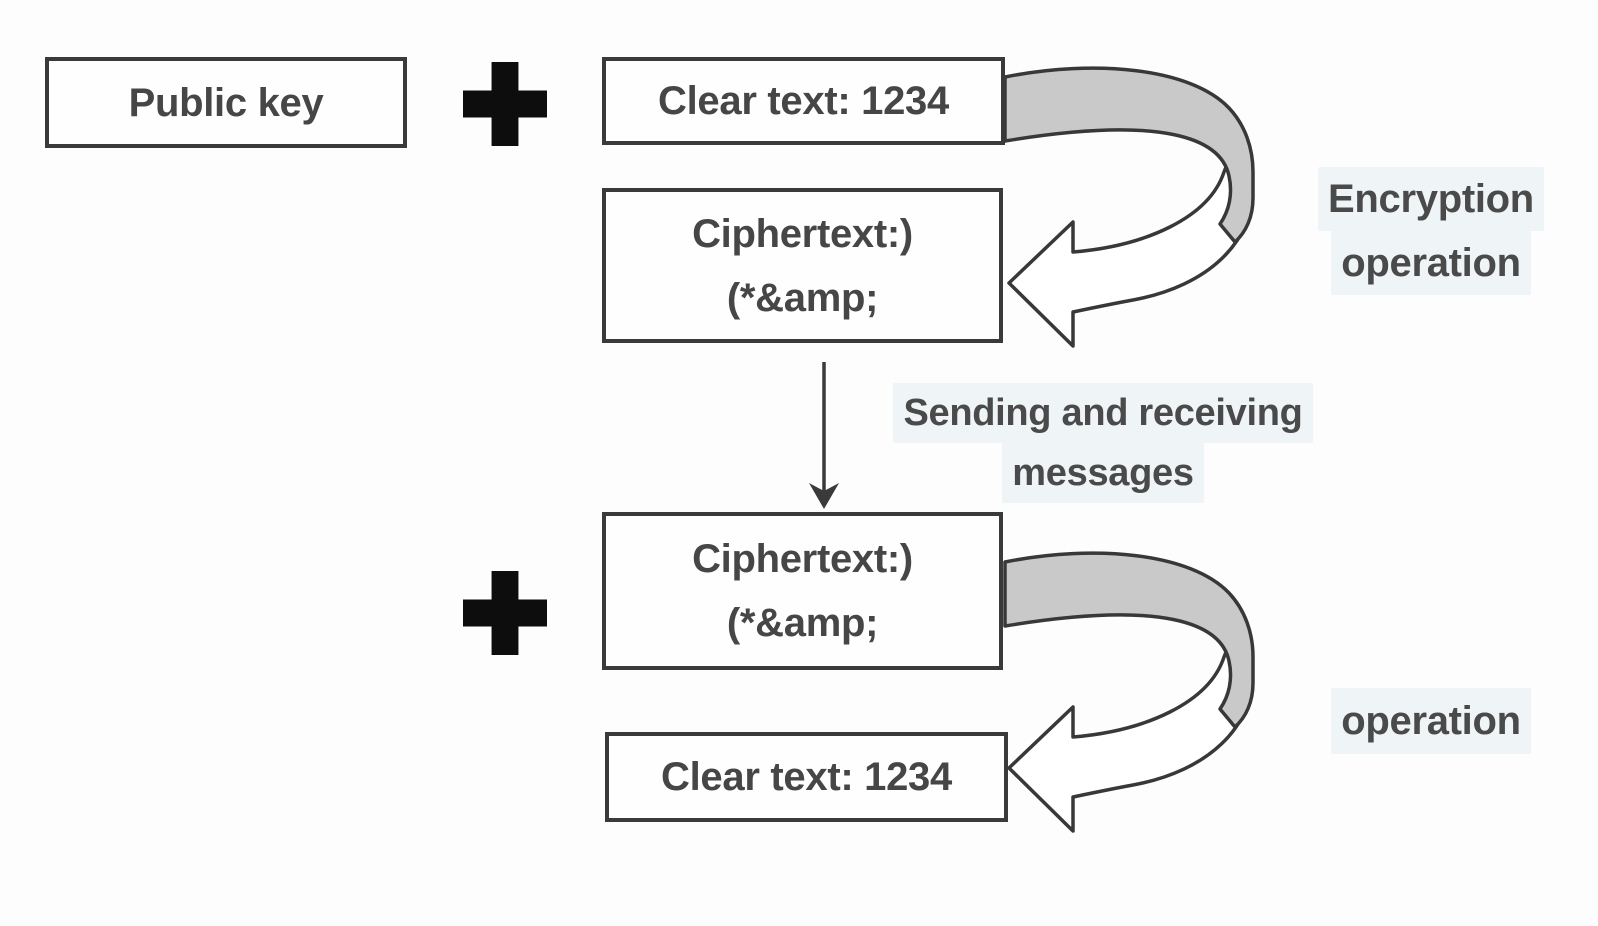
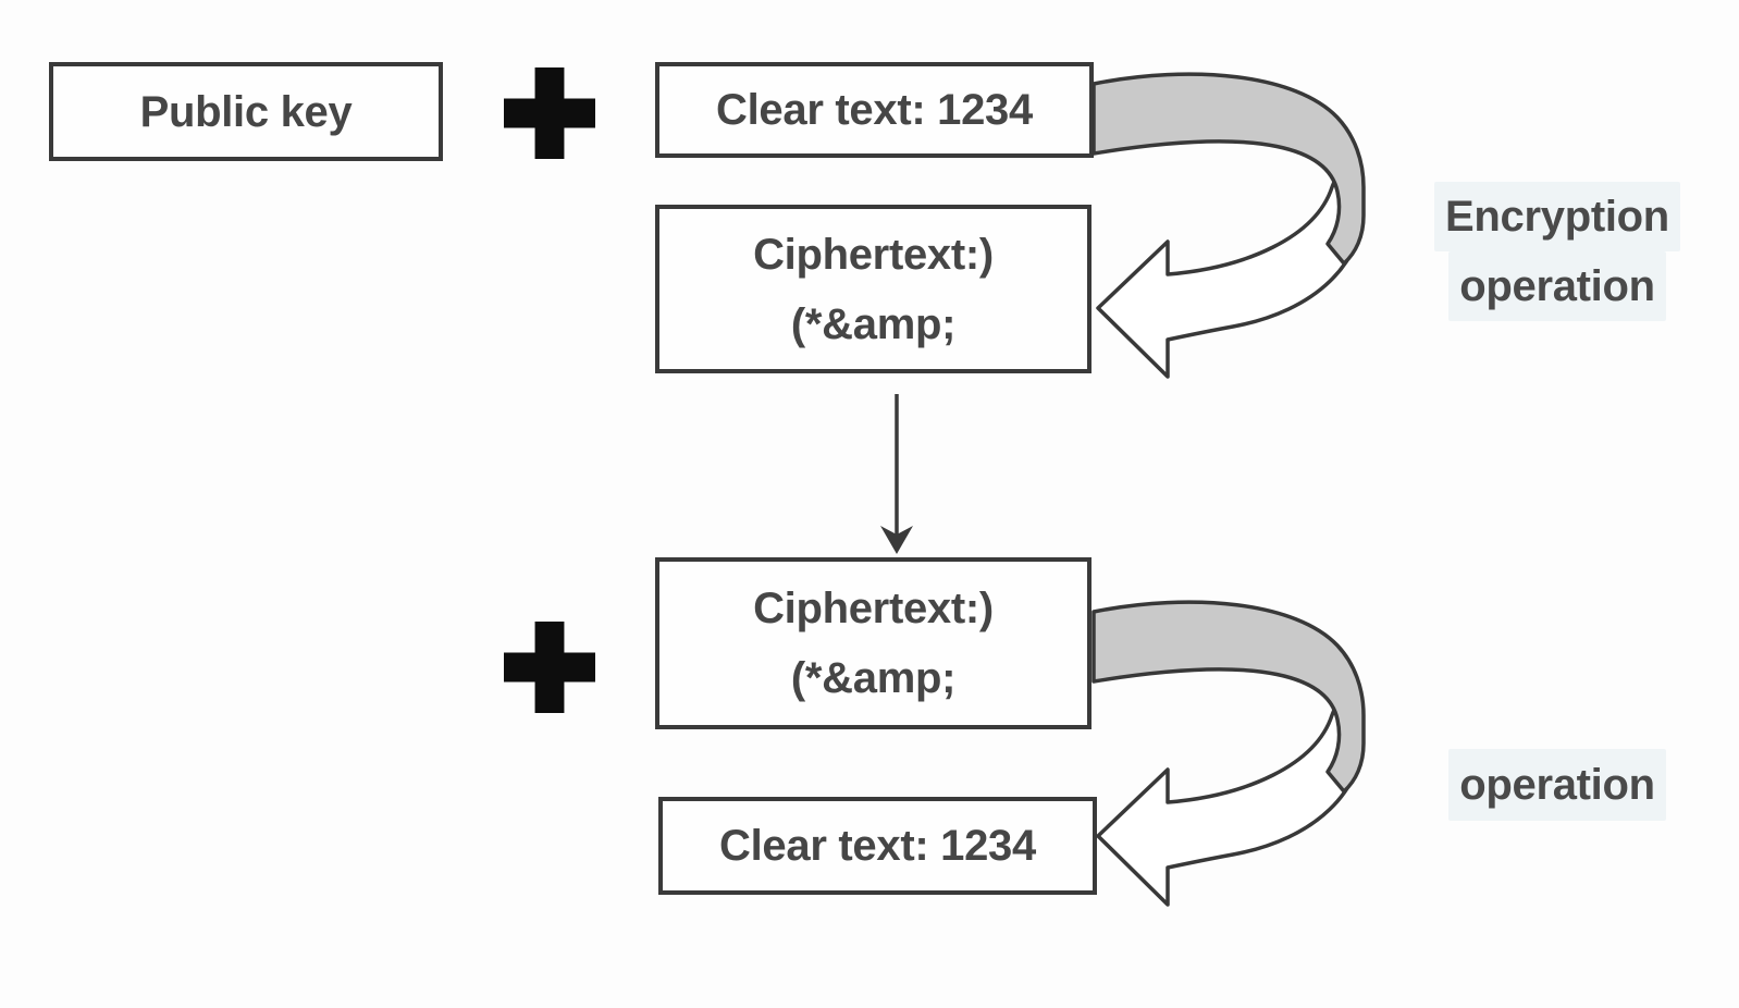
  Public key
  Clear text: 1234
  Ciphertext:)
  (*&amp;
  Encryption
  operation
- Sending and receiving
- messages
  Ciphertext:)
  (*&amp;
  operation
  Clear text: 1234
